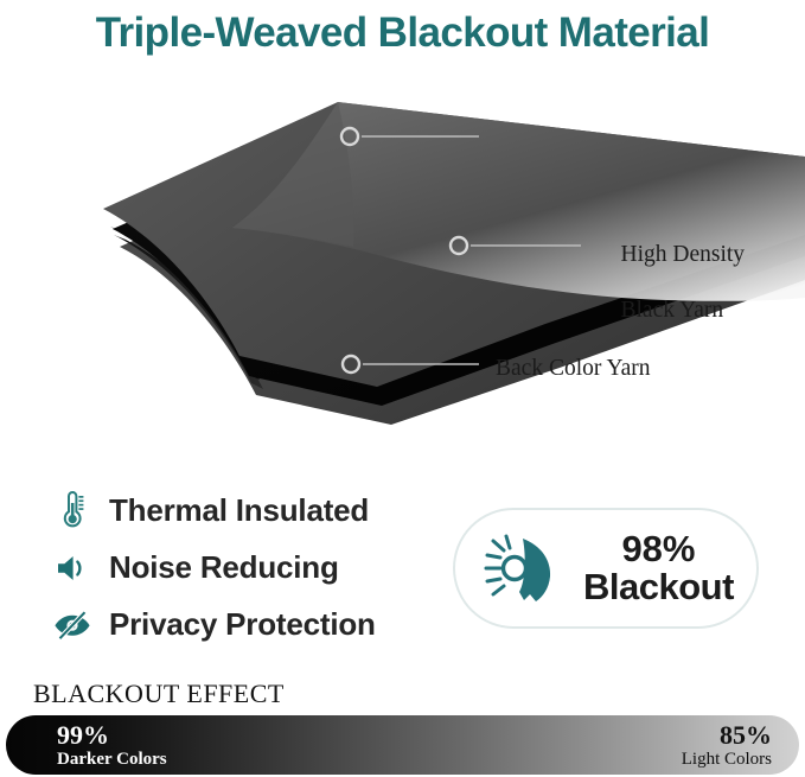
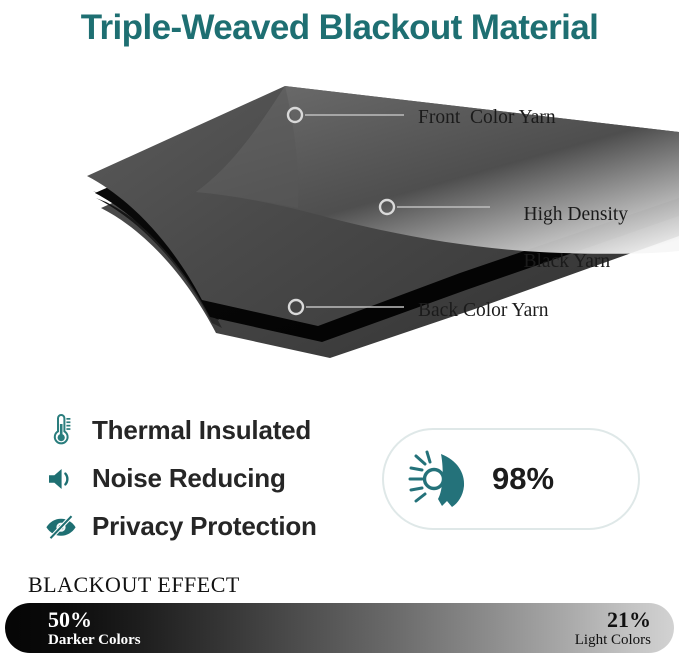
  Triple-Weaved Blackout Material
+ Front Color Yarn
  High Density
  Black Yarn
  Back Color Yarn
  Thermal Insulated
  Noise Reducing
  Privacy Protection
  98%
- Blackout
  BLACKOUT EFFECT
- 99%
+ 50%
  Darker Colors
- 85%
+ 21%
  Light Colors
